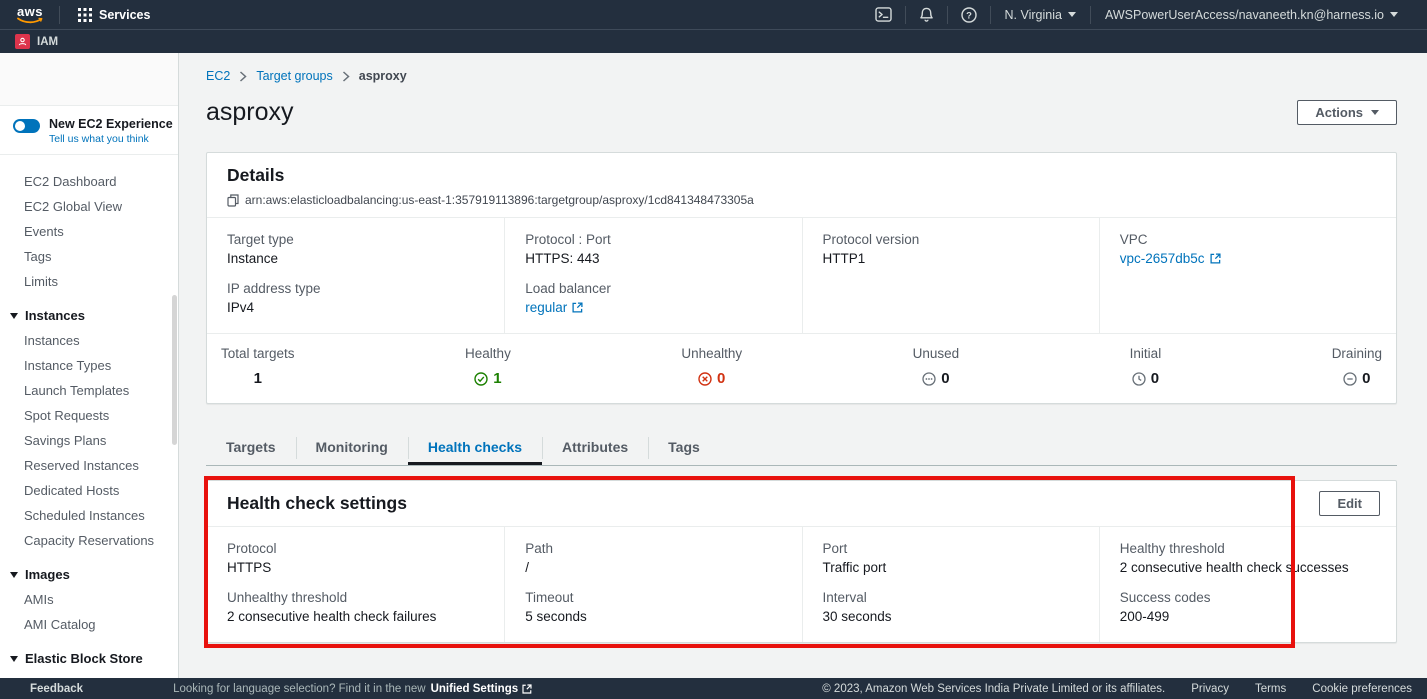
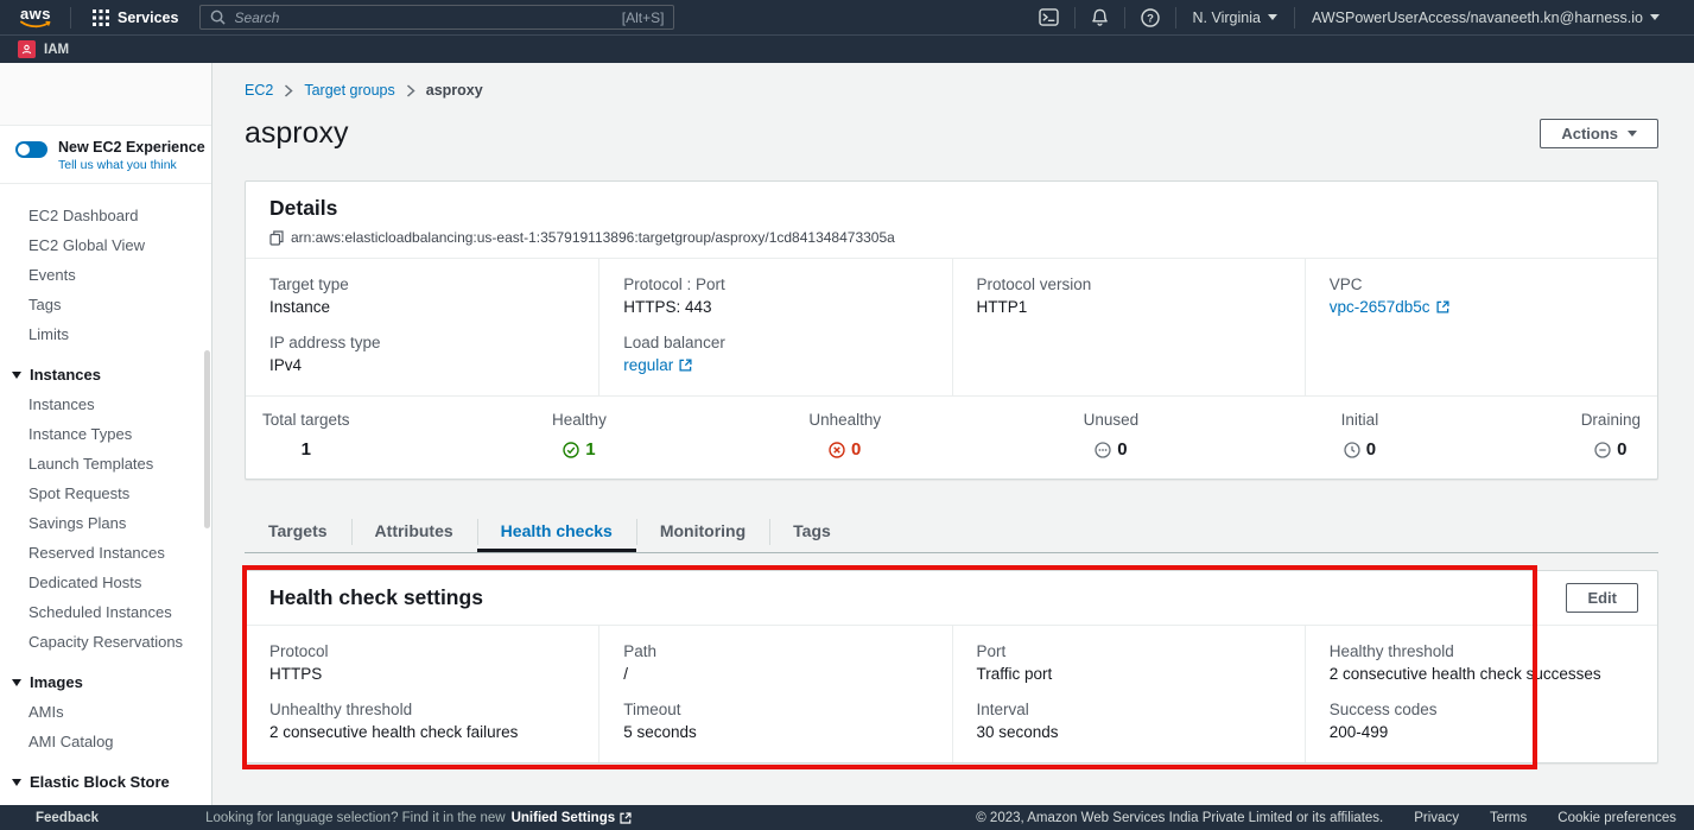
  aws
  Services
+ Search
+ [Alt+S]
  ?
  N. Virginia
  AWSPowerUserAccess/navaneeth.kn@harness.io
  IAM
  New EC2 Experience
  Tell us what you think
  EC2 Dashboard
  EC2 Global View
  Events
  Tags
  Limits
  Instances
  Instances
  Instance Types
  Launch Templates
  Spot Requests
  Savings Plans
  Reserved Instances
  Dedicated Hosts
  Scheduled Instances
  Capacity Reservations
  Images
  AMIs
  AMI Catalog
  Elastic Block Store
  EC2
  Target groups
  asproxy
  asproxy
  Actions
  Details
  arn:aws:elasticloadbalancing:us-east-1:357919113896:targetgroup/asproxy/1cd841348473305a
  Target type
  Instance
  IP address type
  IPv4
  Protocol : Port
  HTTPS: 443
  Load balancer
  regular
  Protocol version
  HTTP1
  VPC
  vpc-2657db5c
  Total targets
  1
  Healthy
  1
  Unhealthy
  0
  Unused
  0
  Initial
  0
  Draining
  0
  Targets
- Monitoring
+ Attributes
  Health checks
- Attributes
+ Monitoring
  Tags
  Health check settings
  Edit
  Protocol
  HTTPS
  Unhealthy threshold
  2 consecutive health check failures
  Path
  /
  Timeout
  5 seconds
  Port
  Traffic port
  Interval
  30 seconds
  Healthy threshold
  2 consecutive health check successes
  Success codes
  200-499
  Feedback
  Looking for language selection? Find it in the new
  Unified Settings
  © 2023, Amazon Web Services India Private Limited or its affiliates.
  Privacy
  Terms
  Cookie preferences
